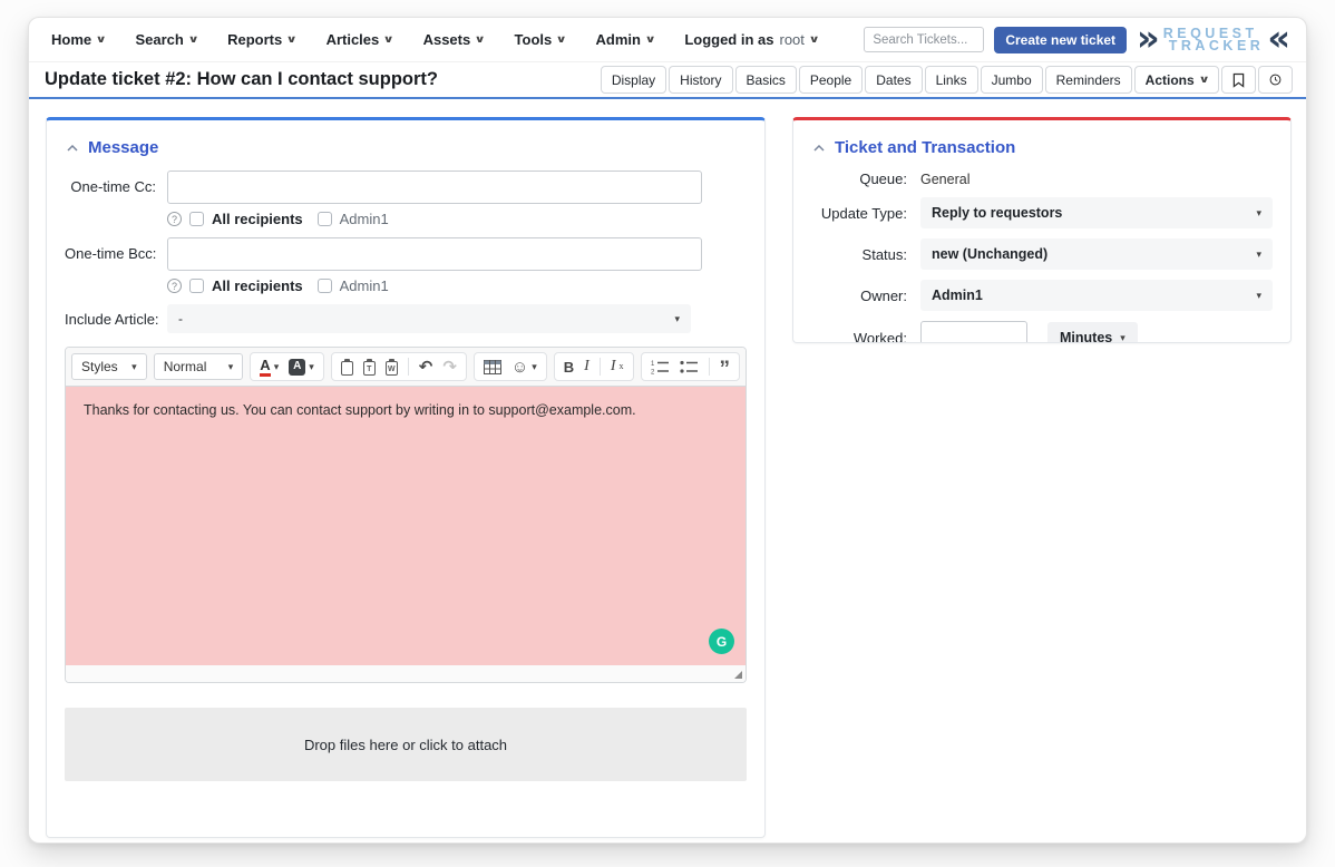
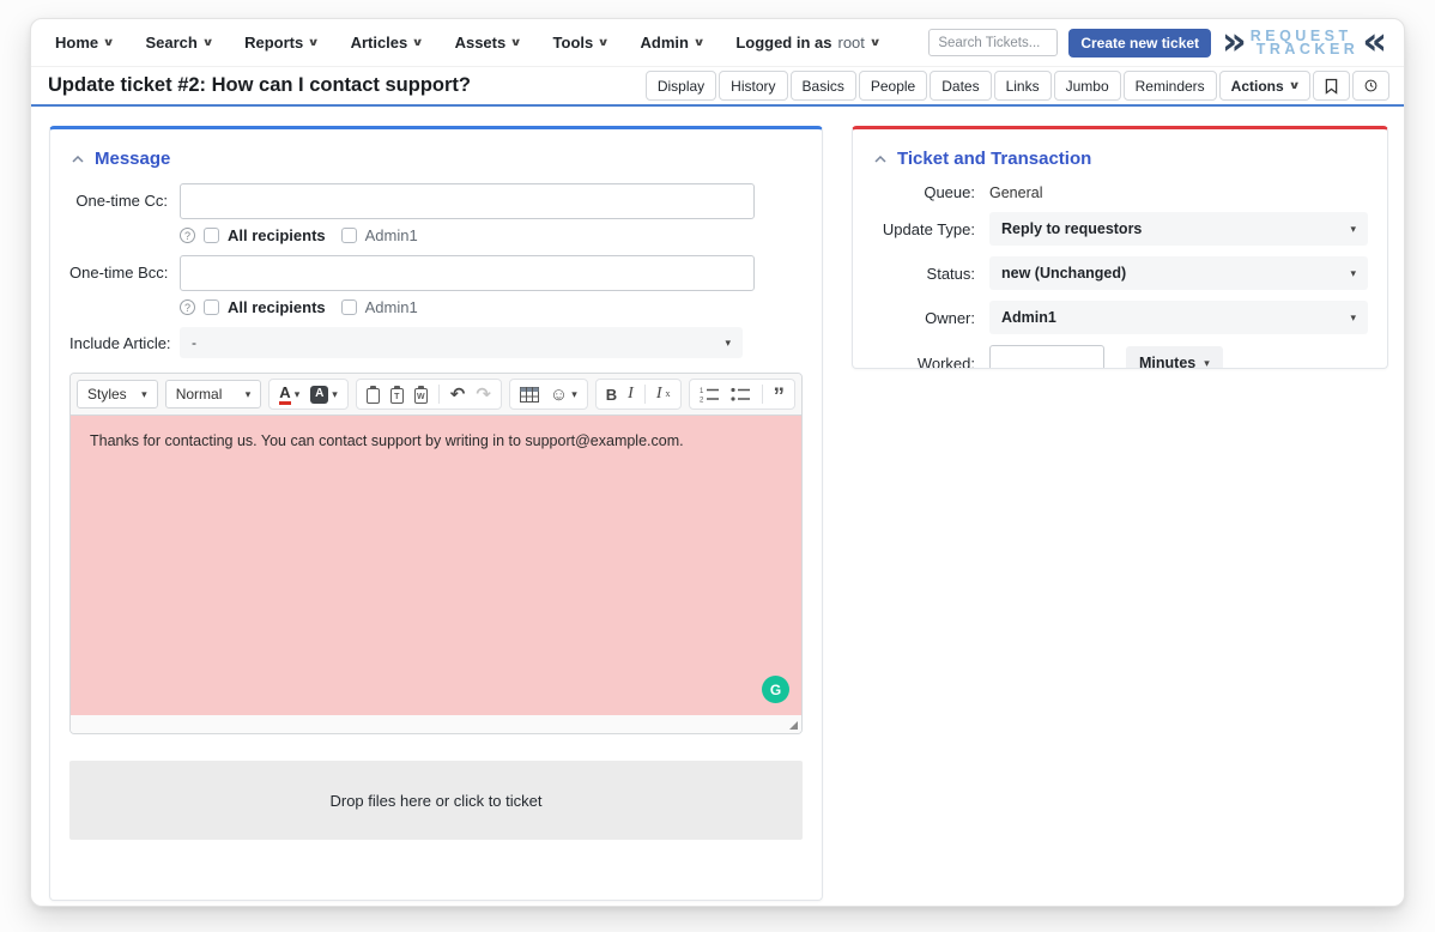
  Home
  ∨
  Search
  ∨
  Reports
  ∨
  Articles
  ∨
  Assets
  ∨
  Tools
  ∨
  Admin
  ∨
  Logged in as
  root
  ∨
  Search Tickets...
  Create new ticket
  »
  REQUEST
  TRACKER
  «
  Update ticket #2: How can I contact support?
  Display
  History
  Basics
  People
  Dates
  Links
  Jumbo
  Reminders
  Actions
  ∨
  Message
  One-time Cc:
  ?
  All recipients
  Admin1
  One-time Bcc:
  ?
  All recipients
  Admin1
  Include Article:
  -
  ▾
  Styles
  ▾
  Normal
  ▾
  A
  ▾
  A
  ▾
  ↶
  ↷
  ☺
  ▾
  B
  I
  I
  x
  ”
  Thanks for contacting us. You can contact support by writing in to support@example.com.
  G
- Drop files here or click to attach
+ Drop files here or click to ticket
  Ticket and Transaction
  Queue:
  General
  Update Type:
  Reply to requestors
  ▾
  Status:
  new (Unchanged)
  ▾
  Owner:
  Admin1
  ▾
  Worked:
  Minutes
  ▾
